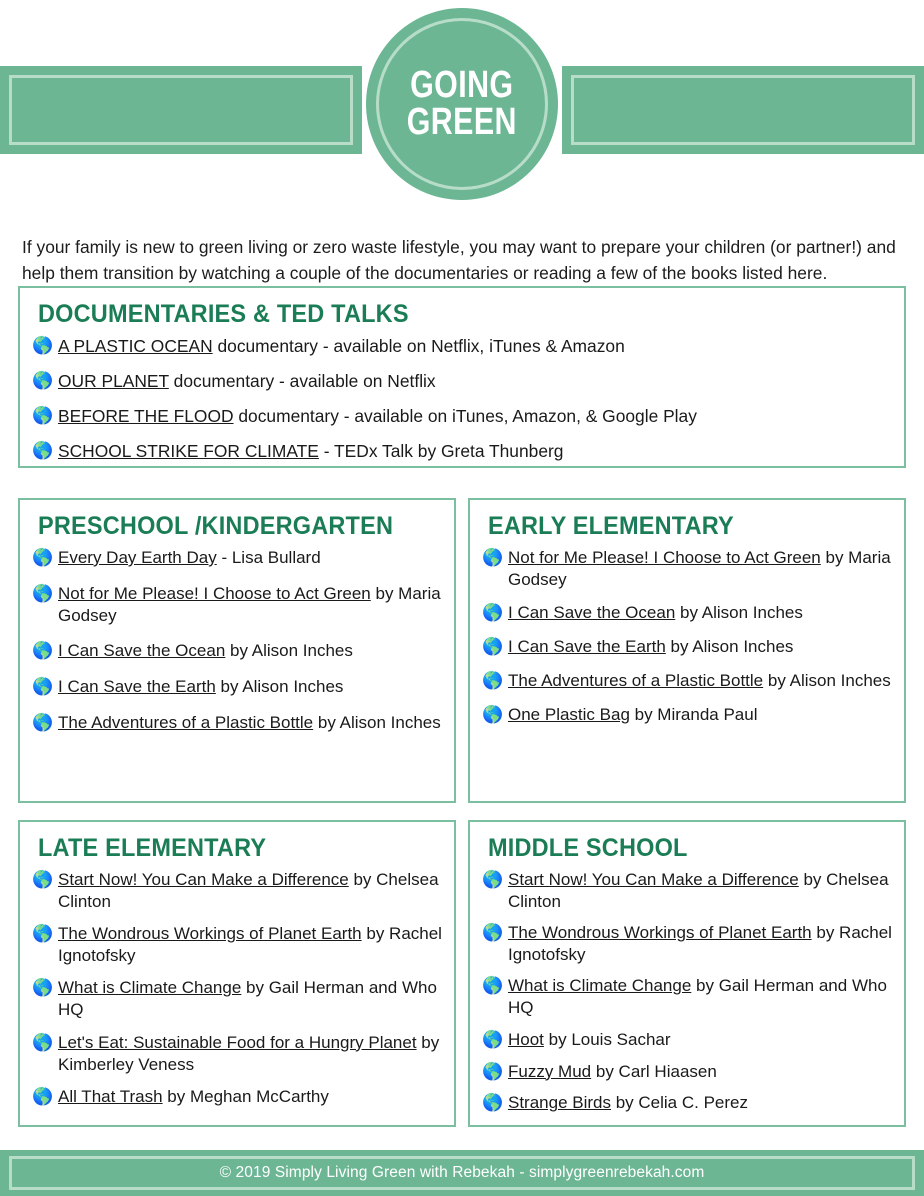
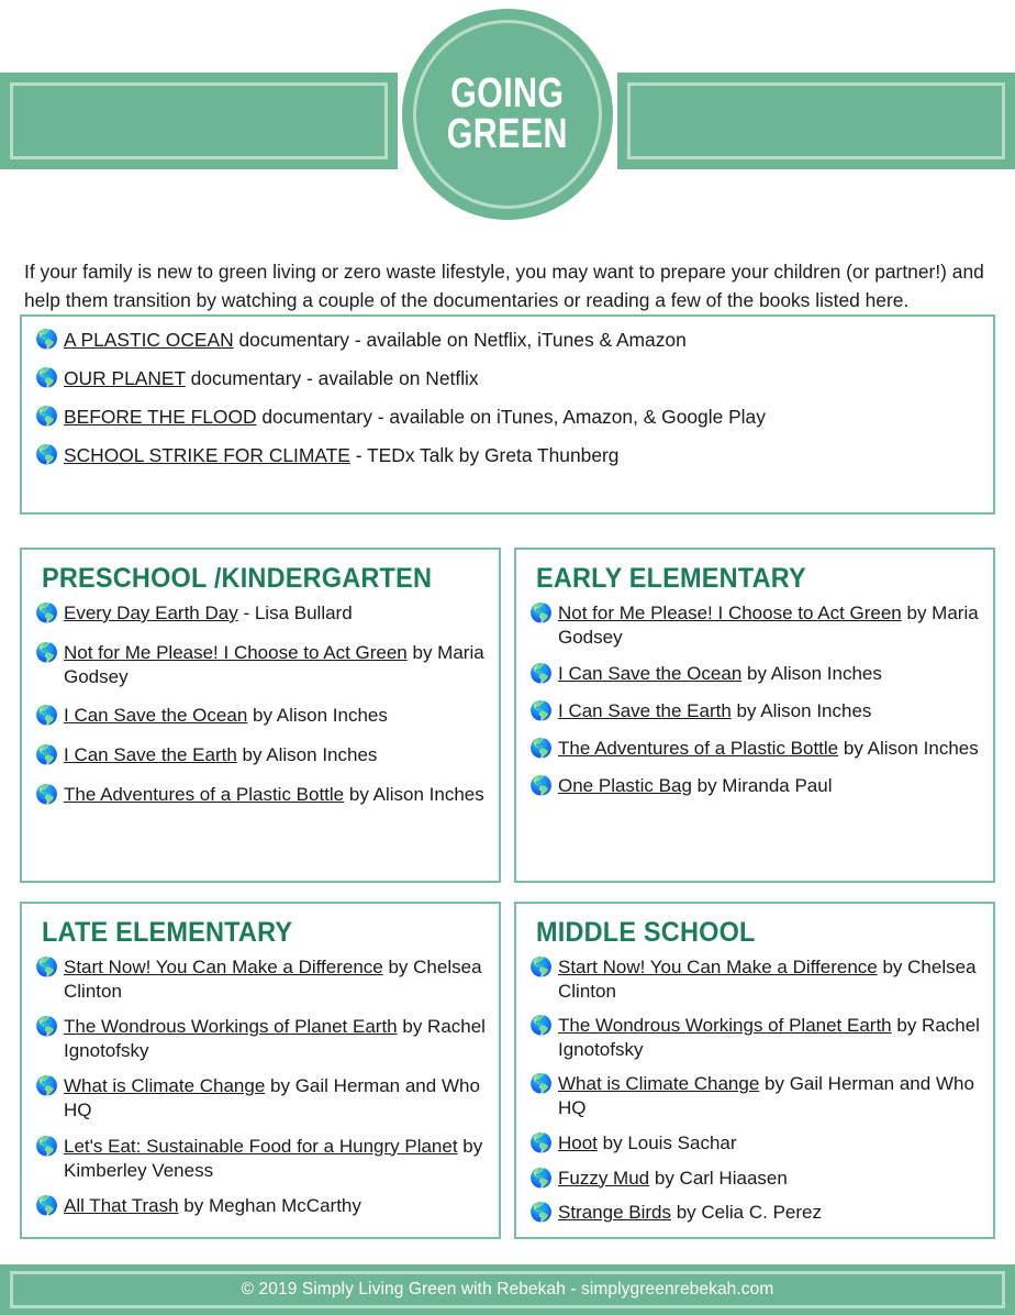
  GOING
  GREEN
  If your family is new to green living or zero waste lifestyle, you may want to prepare your children (or partner!) and help them transition by watching a couple of the documentaries or reading a few of the books listed here.
- DOCUMENTARIES & TED TALKS
  🌎
  A PLASTIC OCEAN documentary - available on Netflix, iTunes & Amazon
  🌎
  OUR PLANET documentary - available on Netflix
  🌎
  BEFORE THE FLOOD documentary - available on iTunes, Amazon, & Google Play
  🌎
  SCHOOL STRIKE FOR CLIMATE - TEDx Talk by Greta Thunberg
  PRESCHOOL /KINDERGARTEN
  🌎
  Every Day Earth Day - Lisa Bullard
  🌎
  Not for Me Please! I Choose to Act Green by Maria Godsey
  🌎
  I Can Save the Ocean by Alison Inches
  🌎
  I Can Save the Earth by Alison Inches
  🌎
  The Adventures of a Plastic Bottle by Alison Inches
  EARLY ELEMENTARY
  🌎
  Not for Me Please! I Choose to Act Green by Maria Godsey
  🌎
  I Can Save the Ocean by Alison Inches
  🌎
  I Can Save the Earth by Alison Inches
  🌎
  The Adventures of a Plastic Bottle by Alison Inches
  🌎
  One Plastic Bag by Miranda Paul
  LATE ELEMENTARY
  🌎
  Start Now! You Can Make a Difference by Chelsea Clinton
  🌎
  The Wondrous Workings of Planet Earth by Rachel Ignotofsky
  🌎
  What is Climate Change by Gail Herman and Who HQ
  🌎
  Let's Eat: Sustainable Food for a Hungry Planet by Kimberley Veness
  🌎
  All That Trash by Meghan McCarthy
  MIDDLE SCHOOL
  🌎
  Start Now! You Can Make a Difference by Chelsea Clinton
  🌎
  The Wondrous Workings of Planet Earth by Rachel Ignotofsky
  🌎
  What is Climate Change by Gail Herman and Who HQ
  🌎
  Hoot by Louis Sachar
  🌎
  Fuzzy Mud by Carl Hiaasen
  🌎
  Strange Birds by Celia C. Perez
  © 2019 Simply Living Green with Rebekah - simplygreenrebekah.com
